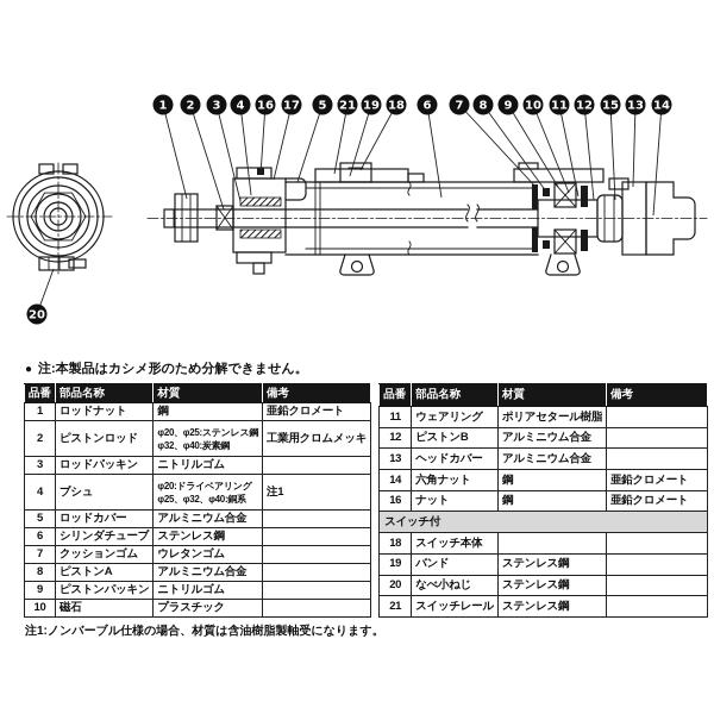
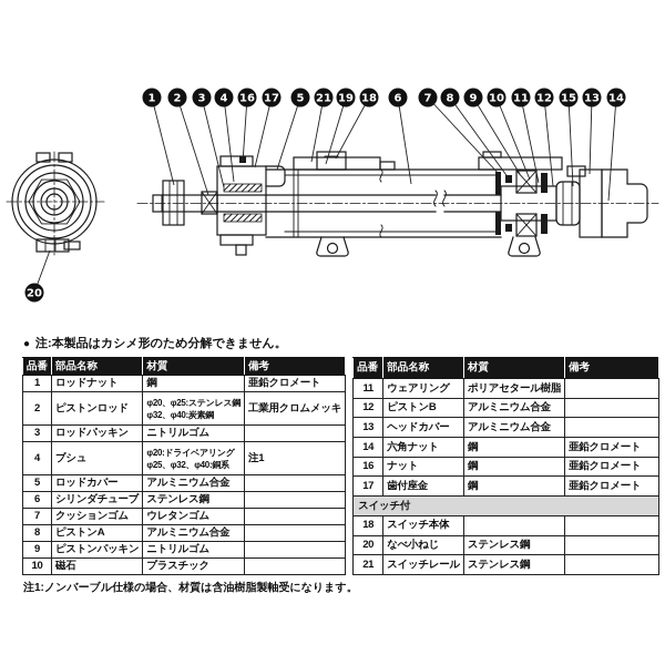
  1
  2
  3
  4
  16
  17
  5
  21
  19
  18
  6
  7
  8
  9
  10
  11
  12
  15
  13
  14
  20
  ● 注:本製品はカシメ形のため分解できません。
  品番	部品名称	材質	備考
  1	ロッドナット	鋼	亜鉛クロメート
  2	ピストンロッド	φ20、φ25:ステンレス鋼φ32、φ40:炭素鋼	工業用クロムメッキ
  3	ロッドパッキン	ニトリルゴム
  4	ブシュ	φ20:ドライベアリングφ25、φ32、φ40:銅系	注1
  5	ロッドカバー	アルミニウム合金
  6	シリンダチューブ	ステンレス鋼
  7	クッションゴム	ウレタンゴム
  8	ピストンA	アルミニウム合金
  9	ピストンパッキン	ニトリルゴム
  10	磁石	プラスチック
  品番	部品名称	材質	備考
  11	ウェアリング	ポリアセタール樹脂
  12	ピストンB	アルミニウム合金
  13	ヘッドカバー	アルミニウム合金
  14	六角ナット	鋼	亜鉛クロメート
  16	ナット	鋼	亜鉛クロメート
+ 17	歯付座金	鋼	亜鉛クロメート
  スイッチ付
  18	スイッチ本体
- 19	バンド	ステンレス鋼
  20	なべ小ねじ	ステンレス鋼
  21	スイッチレール	ステンレス鋼
  注1:ノンバーブル仕様の場合、材質は含油樹脂製軸受になります。
